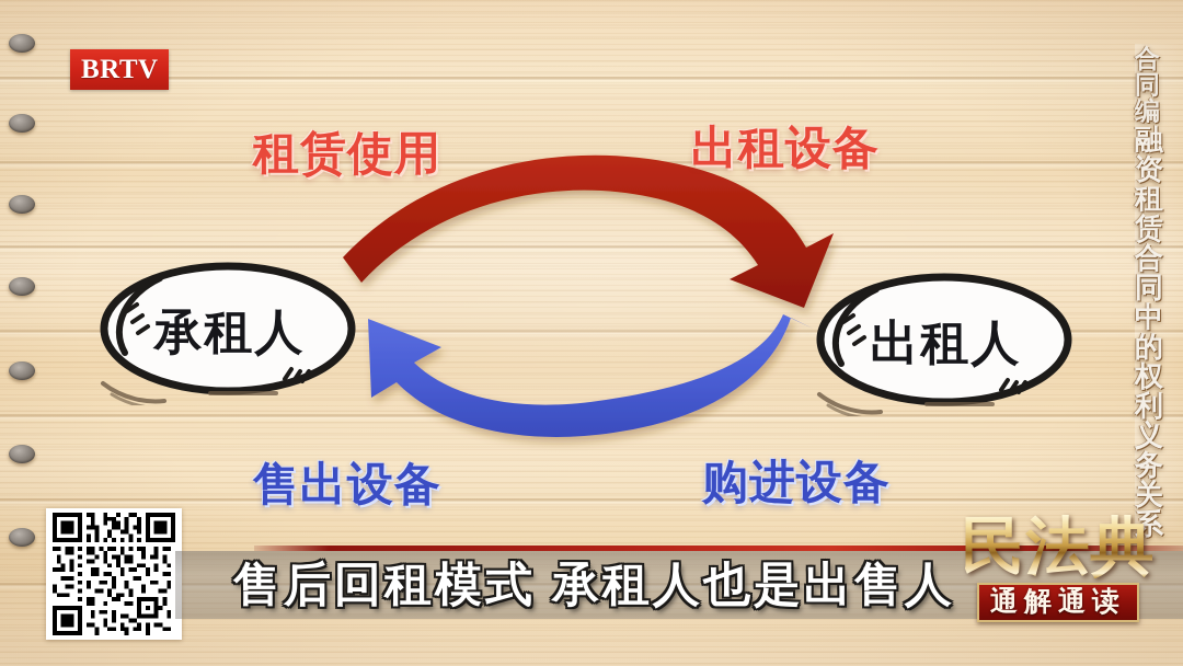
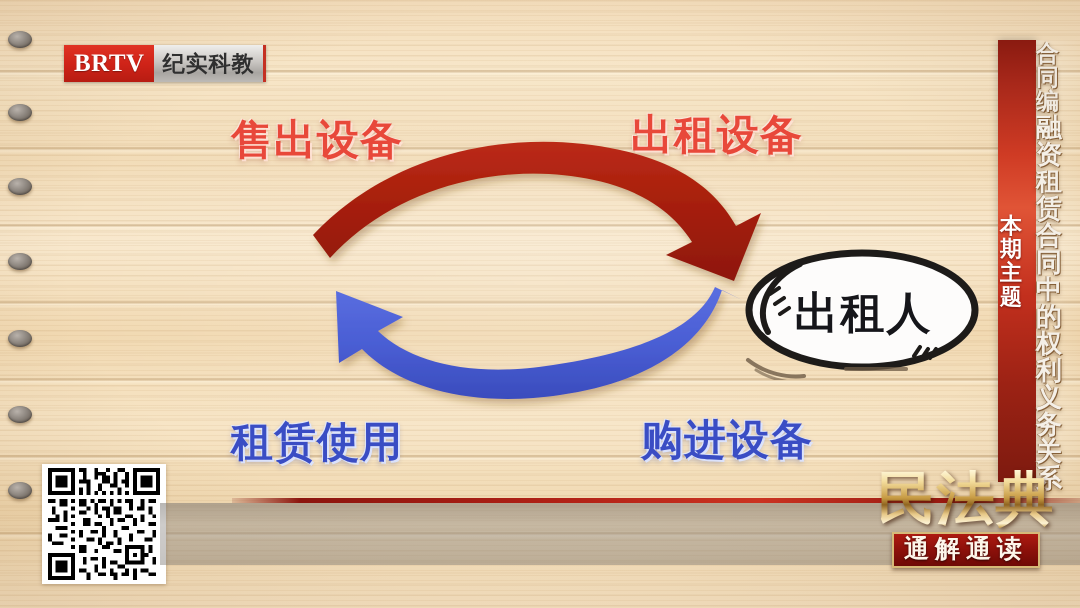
  BRTV
+ 纪实科教
+ 本期主题
  合同编
  融资租赁合同中的权利义务关
- 承租人
  出租人
- 租赁使用
+ 售出设备
  出租设备
- 售出设备
+ 租赁使用
  购进设备
- 售后回租模式 承租人也是出售人
  民法典
  通解通读
